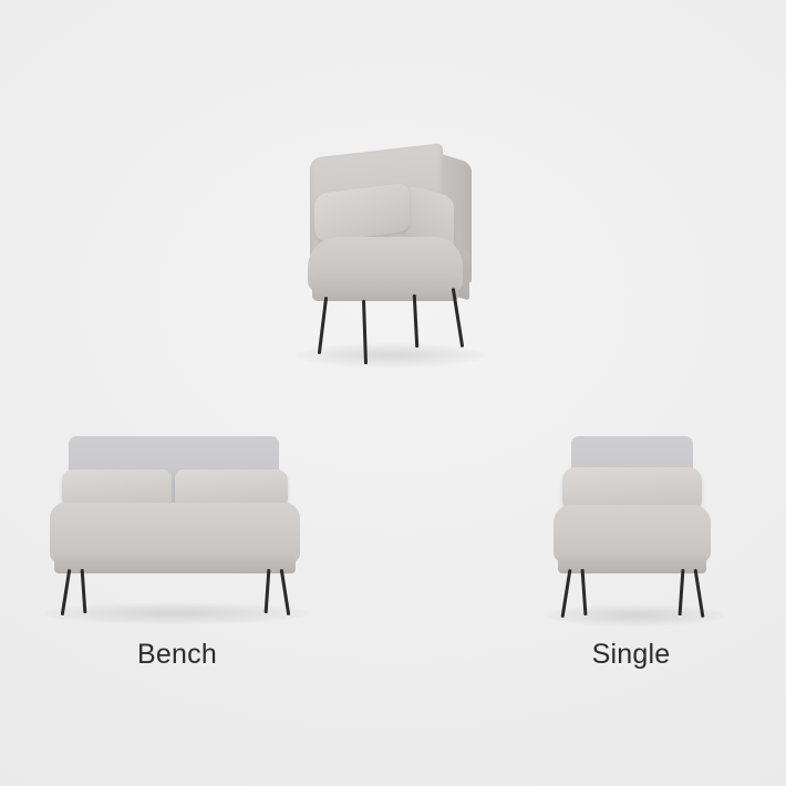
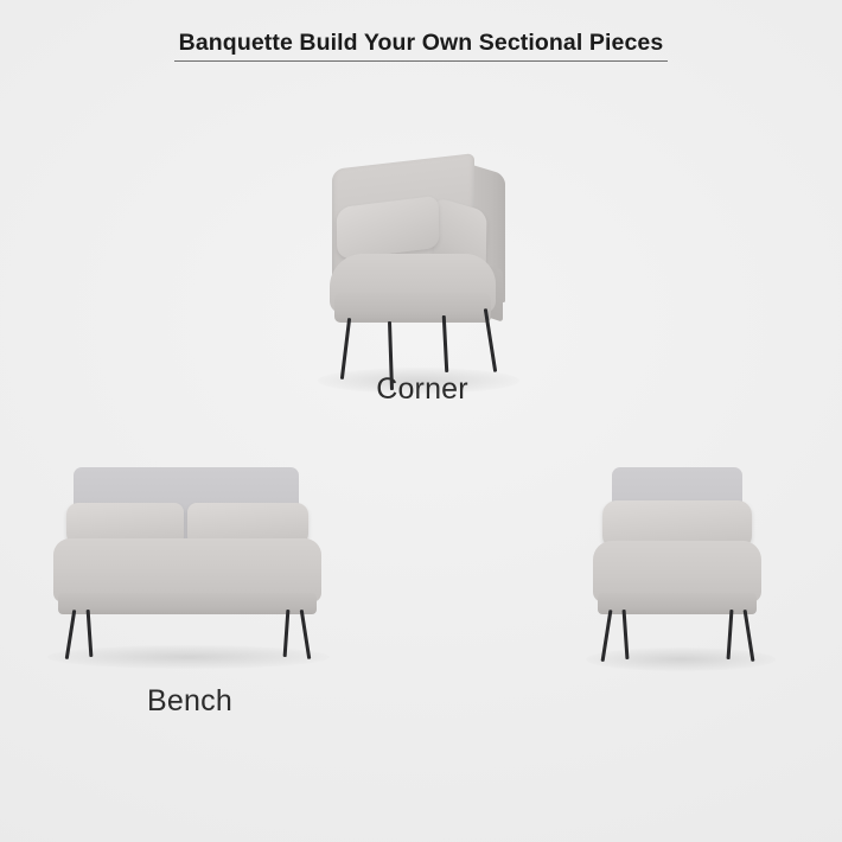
+ Banquette Build Your Own Sectional Pieces
+ Corner
  Bench
- Single
